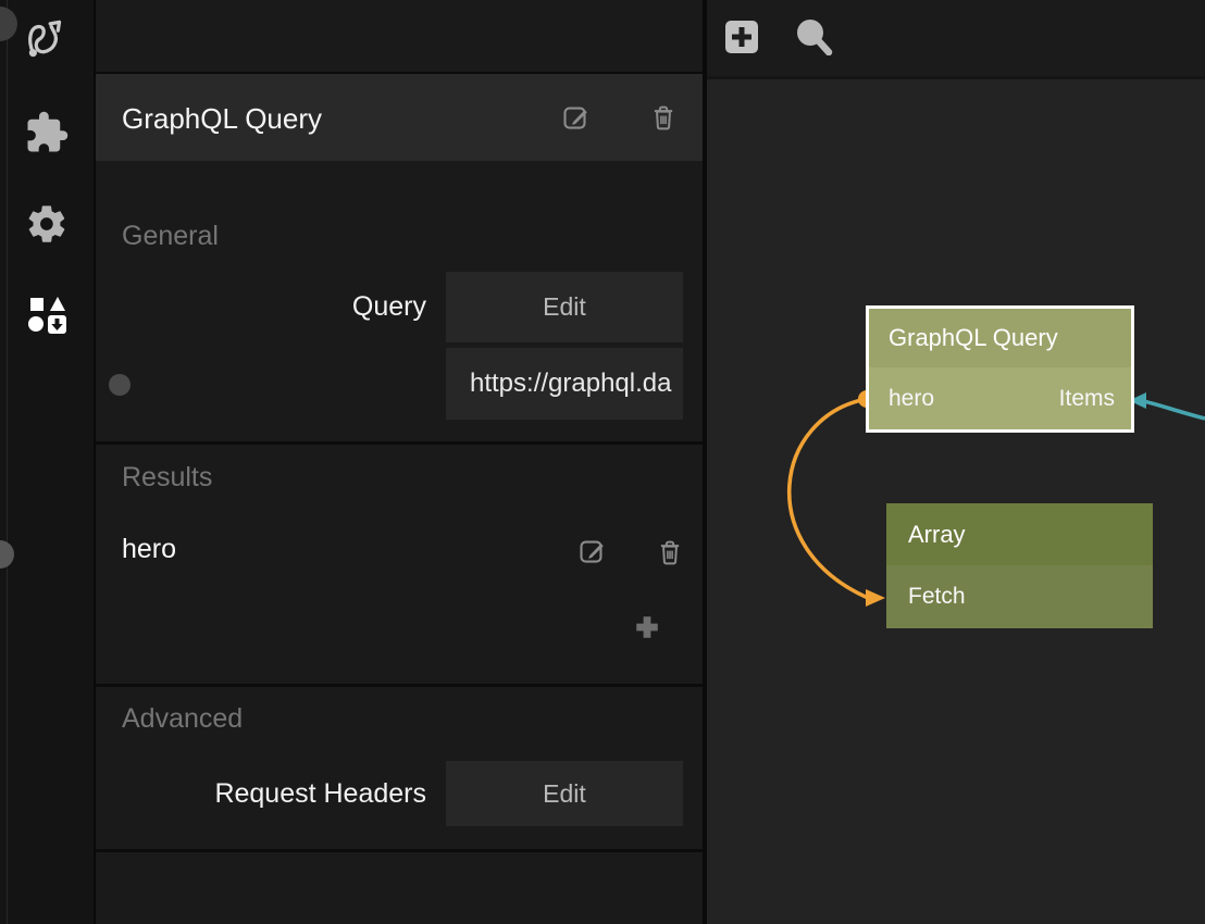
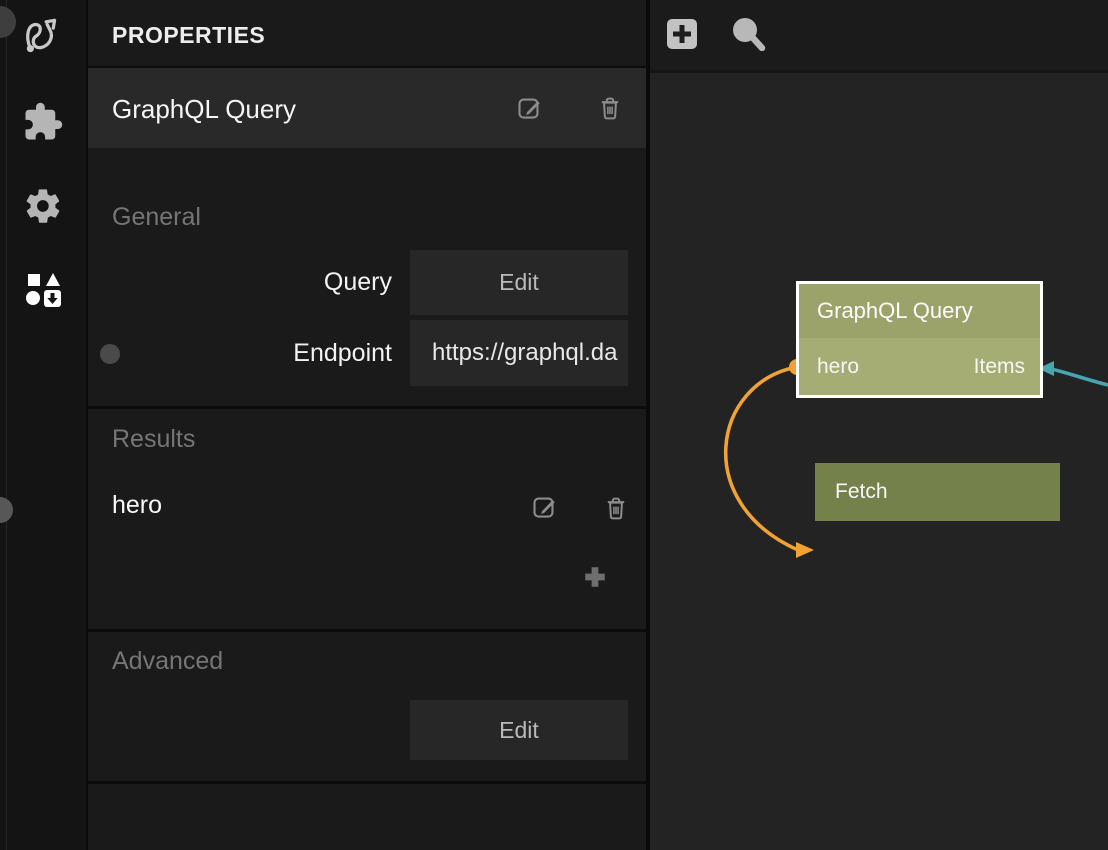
+ PROPERTIES
  GraphQL Query
  General
  Query
  Edit
+ Endpoint
  https://graphql.da
  Results
  hero
  Advanced
- Request Headers
  Edit
  GraphQL Query
  hero
  Items
- Array
  Fetch
